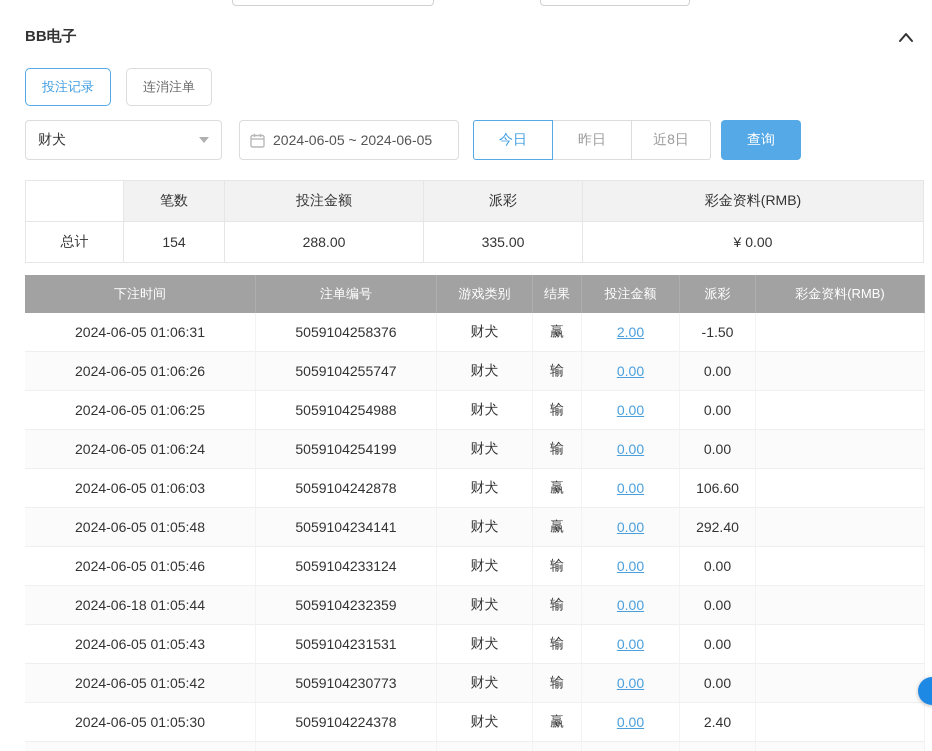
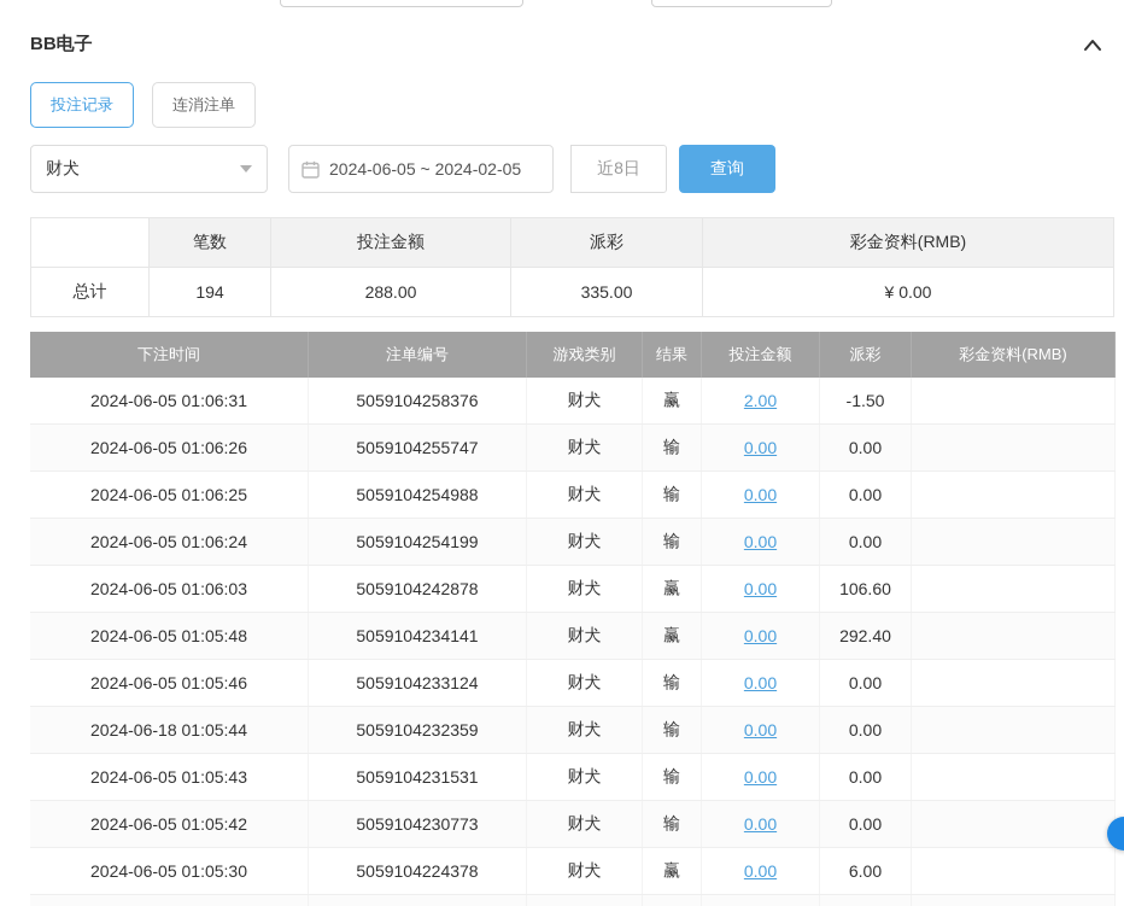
  BB电子
  投注记录
  连消注单
  财犬
- 2024-06-05 ~ 2024-06-05
+ 2024-06-05 ~ 2024-02-05
- 今日
- 昨日
  近8日
  查询
  	笔数	投注金额	派彩	彩金资料(RMB)
- 总计	154	288.00	335.00	¥ 0.00
+ 总计	194	288.00	335.00	¥ 0.00
  下注时间	注单编号	游戏类别	结果	投注金额	派彩	彩金资料(RMB)
  2024-06-05 01:06:31	5059104258376	财犬	赢	2.00	-1.50
  2024-06-05 01:06:26	5059104255747	财犬	输	0.00	0.00
  2024-06-05 01:06:25	5059104254988	财犬	输	0.00	0.00
  2024-06-05 01:06:24	5059104254199	财犬	输	0.00	0.00
  2024-06-05 01:06:03	5059104242878	财犬	赢	0.00	106.60
  2024-06-05 01:05:48	5059104234141	财犬	赢	0.00	292.40
  2024-06-05 01:05:46	5059104233124	财犬	输	0.00	0.00
  2024-06-18 01:05:44	5059104232359	财犬	输	0.00	0.00
  2024-06-05 01:05:43	5059104231531	财犬	输	0.00	0.00
  2024-06-05 01:05:42	5059104230773	财犬	输	0.00	0.00
- 2024-06-05 01:05:30	5059104224378	财犬	赢	0.00	2.40
+ 2024-06-05 01:05:30	5059104224378	财犬	赢	0.00	6.00
